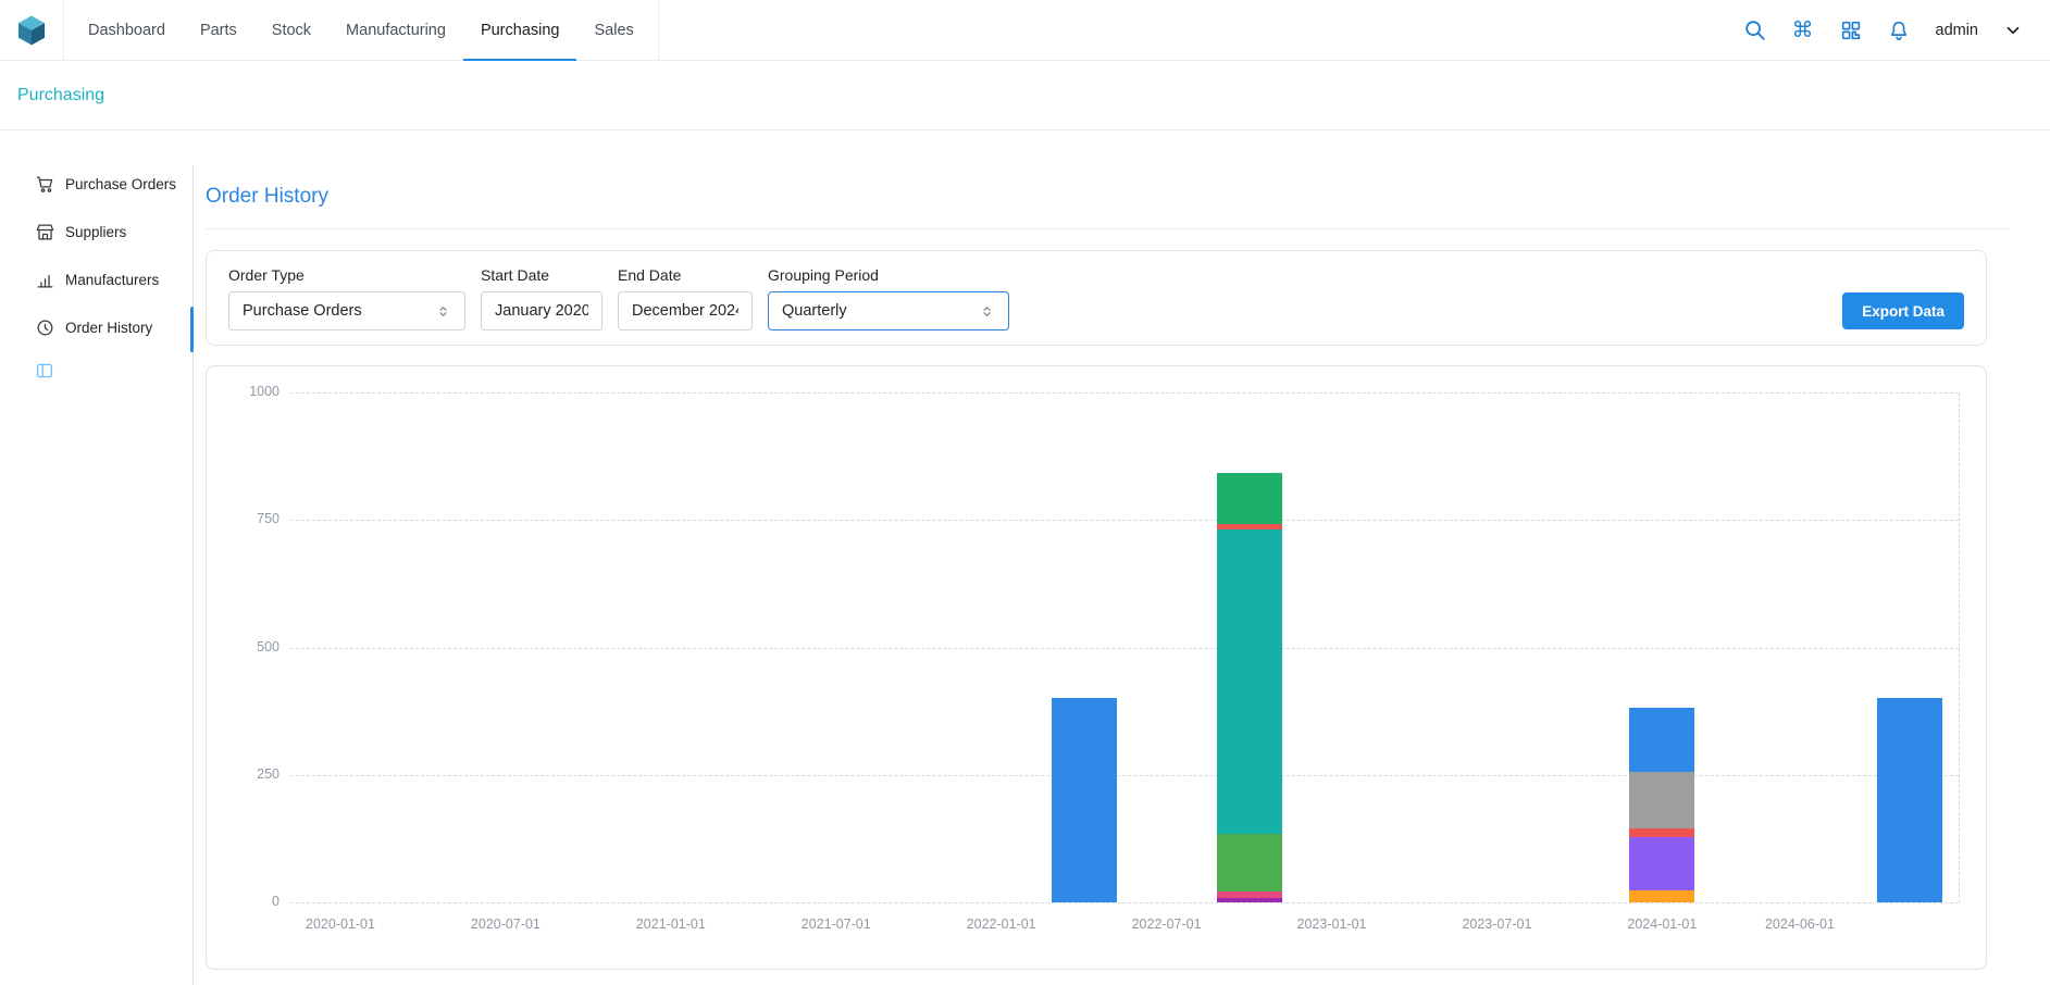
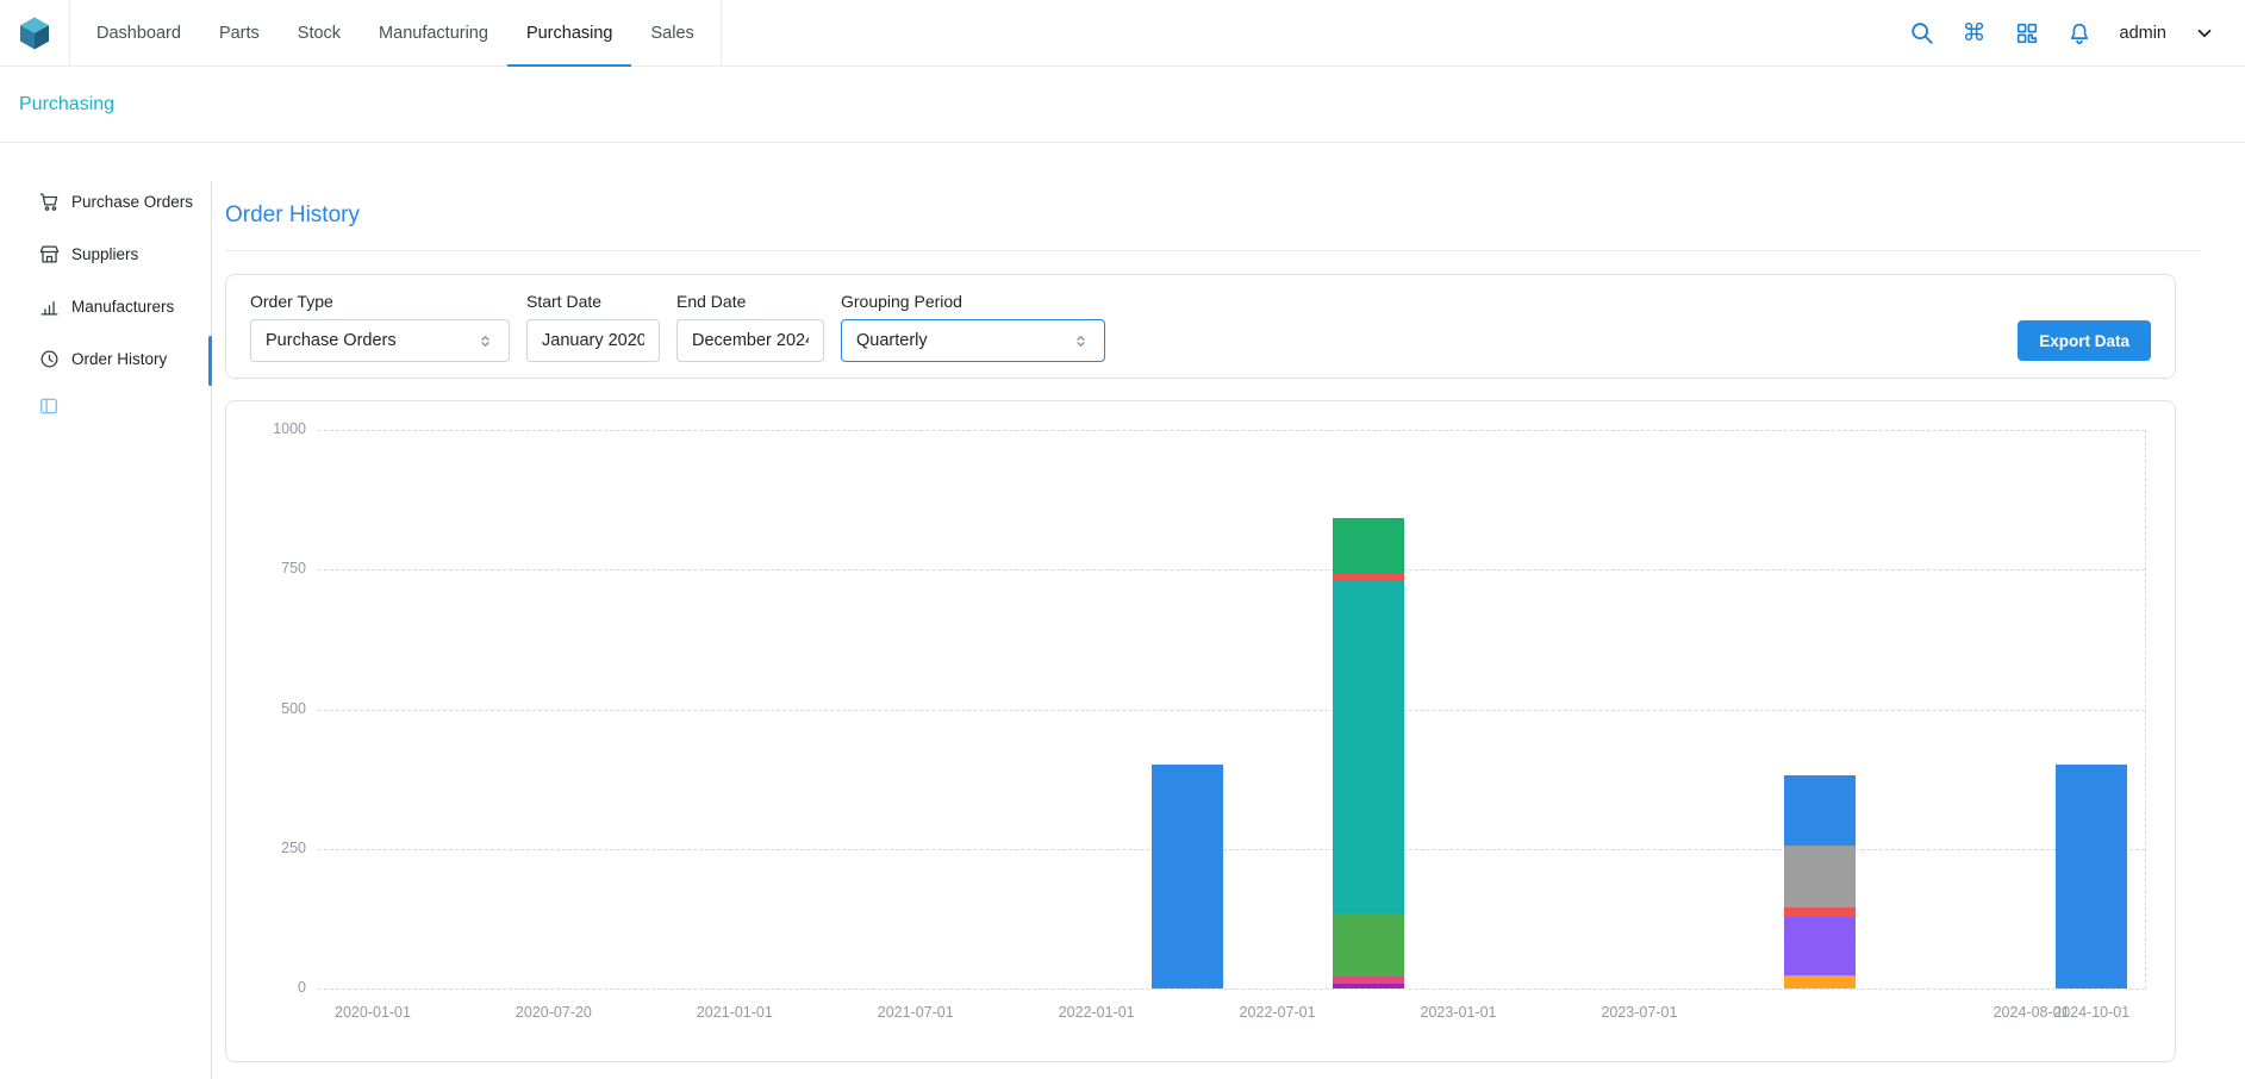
  Dashboard
  Parts
  Stock
  Manufacturing
  Purchasing
  Sales
  ⌘
  admin
  Purchasing
  Purchase Orders
  Suppliers
  Manufacturers
  Order History
  Order History
  Order Type
  Purchase Orders
  Start Date
  January 2020
  End Date
  December 202
  Grouping Period
  Quarterly
  Export Data
  0
  250
  500
  750
  1000
  2020-01-01
- 2020-07-01
+ 2020-07-20
  2021-01-01
  2021-07-01
  2022-01-01
  2022-07-01
  2023-01-01
  2023-07-01
- 2024-01-01
+ 2024-08-01
- 2024-06-01
+ 2024-10-01
